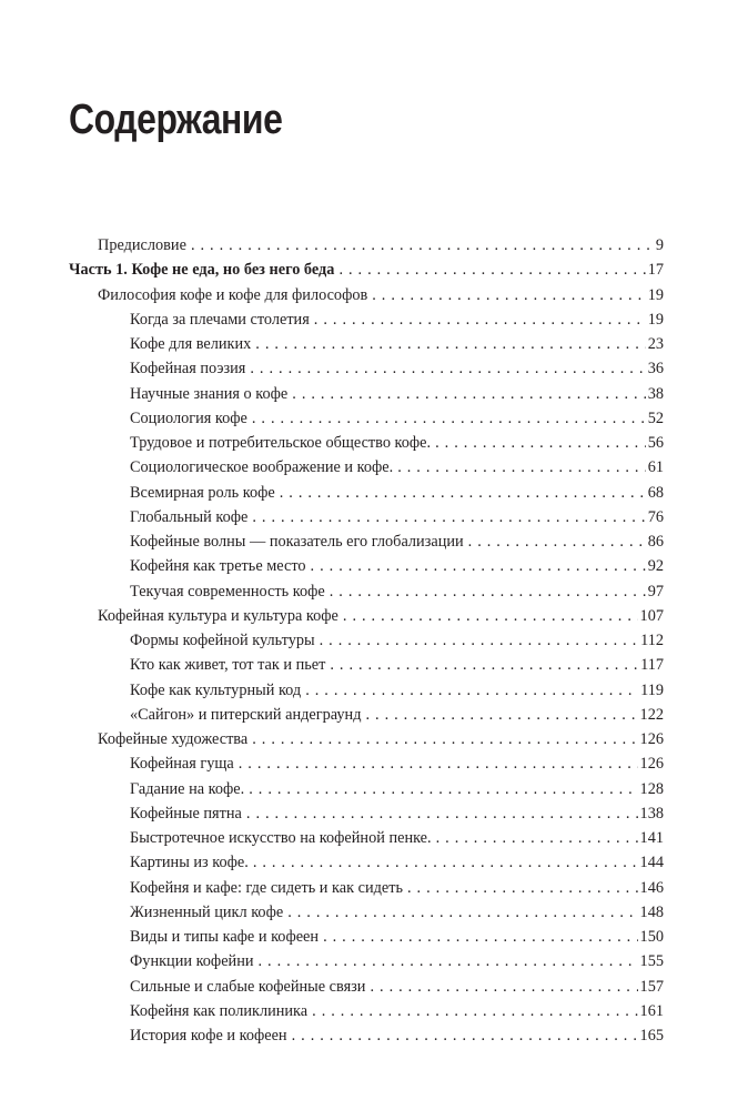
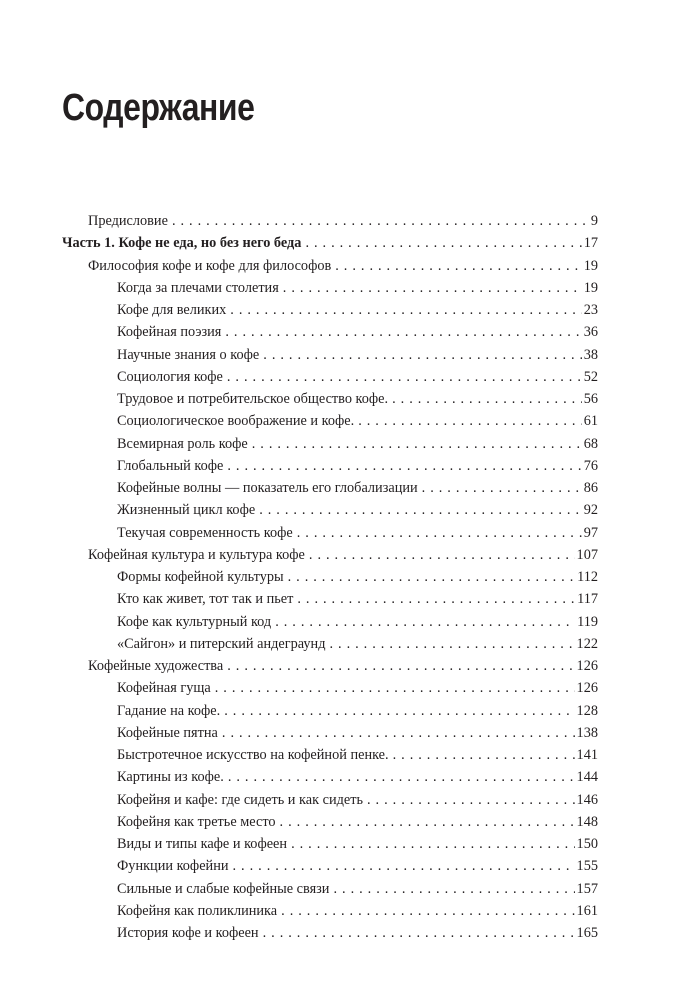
  Содержание
  Предисловие
  9
  Часть 1. Кофе не еда, но без него беда
  17
  Философия кофе и кофе для философов
  19
  Когда за плечами столетия
  19
  Кофе для великих
  23
  Кофейная поэзия
  36
  Научные знания о кофе
  38
  Социология кофе
  52
  Трудовое и потребительское общество кофе.
  56
  Социологическое воображение и кофе.
  61
  Всемирная роль кофе
  68
  Глобальный кофе
  76
  Кофейные волны — показатель его глобализации
  86
- Кофейня как третье место
+ Жизненный цикл кофе
  92
  Текучая современность кофе
  97
  Кофейная культура и культура кофе
  107
  Формы кофейной культуры
  112
  Кто как живет, тот так и пьет
  117
  Кофе как культурный код
  119
  «Сайгон» и питерский андеграунд
  122
  Кофейные художества
  126
  Кофейная гуща
  126
  Гадание на кофе.
  128
  Кофейные пятна
  138
  Быстротечное искусство на кофейной пенке.
  141
  Картины из кофе.
  144
  Кофейня и кафе: где сидеть и как сидеть
  146
- Жизненный цикл кофе
+ Кофейня как третье место
  148
  Виды и типы кафе и кофеен
  150
  Функции кофейни
  155
  Сильные и слабые кофейные связи
  157
  Кофейня как поликлиника
  161
  История кофе и кофеен
  165
